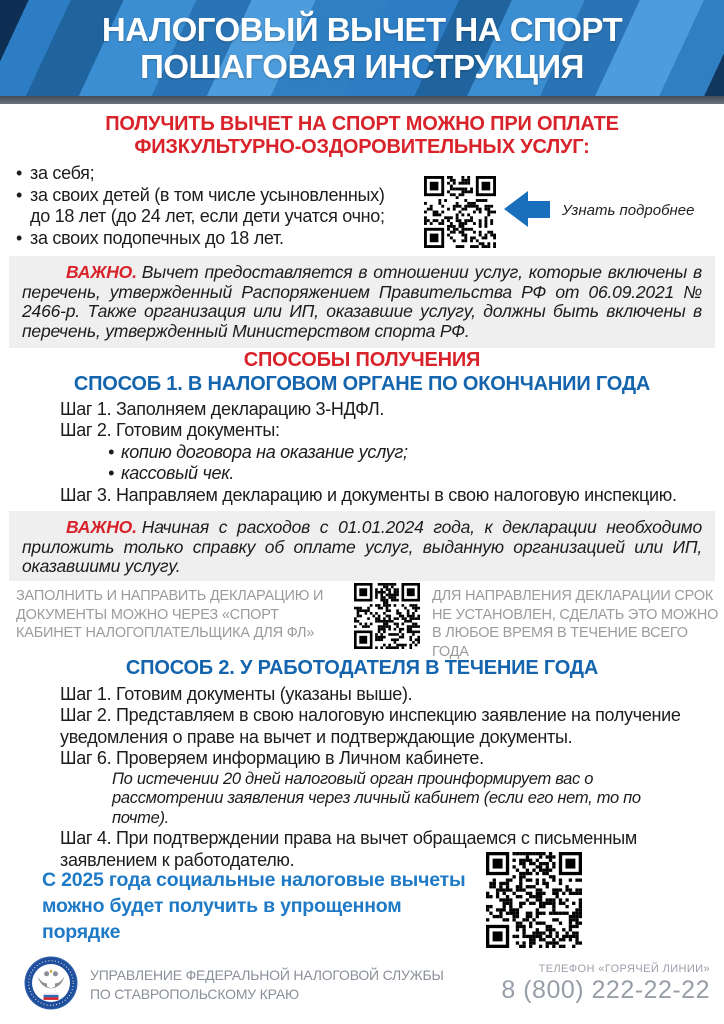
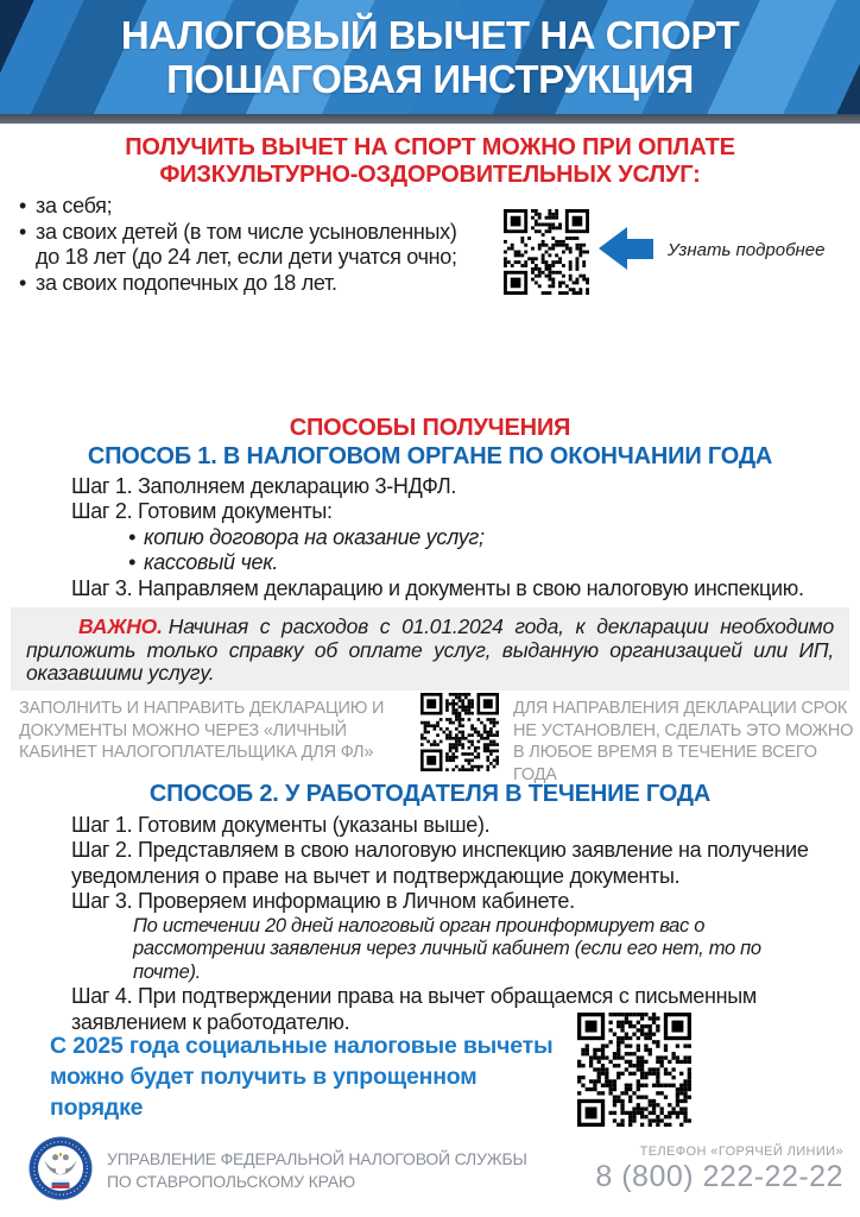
  НАЛОГОВЫЙ ВЫЧЕТ НА СПОРТ
  ПОШАГОВАЯ ИНСТРУКЦИЯ
  ПОЛУЧИТЬ ВЫЧЕТ НА СПОРТ МОЖНО ПРИ ОПЛАТЕ
  ФИЗКУЛЬТУРНО-ОЗДОРОВИТЕЛЬНЫХ УСЛУГ:
  за себя;
  за своих детей (в том числе усыновленных)
  до 18 лет (до 24 лет, если дети учатся очно;
  за своих подопечных до 18 лет.
  Узнать подробнее
- ВАЖНО. Вычет предоставляется в отношении услуг, которые включены в перечень, утвержденный Распоряжением Правительства РФ от 06.09.2021 № 2466-р. Также организация или ИП, оказавшие услугу, должны быть включены в перечень, утвержденный Министерством спорта РФ.
  СПОСОБЫ ПОЛУЧЕНИЯ
  СПОСОБ 1. В НАЛОГОВОМ ОРГАНЕ ПО ОКОНЧАНИИ ГОДА
  Шаг 1. Заполняем декларацию 3-НДФЛ.
  Шаг 2. Готовим документы:
  копию договора на оказание услуг;
  кассовый чек.
  Шаг 3. Направляем декларацию и документы в свою налоговую инспекцию.
  ВАЖНО. Начиная с расходов с 01.01.2024 года, к декларации необходимо приложить только справку об оплате услуг, выданную организацией или ИП, оказавшими услугу.
- ЗАПОЛНИТЬ И НАПРАВИТЬ ДЕКЛАРАЦИЮ И ДОКУМЕНТЫ МОЖНО ЧЕРЕЗ «СПОРТ КАБИНЕТ НАЛОГОПЛАТЕЛЬЩИКА ДЛЯ ФЛ»
+ ЗАПОЛНИТЬ И НАПРАВИТЬ ДЕКЛАРАЦИЮ И ДОКУМЕНТЫ МОЖНО ЧЕРЕЗ «ЛИЧНЫЙ КАБИНЕТ НАЛОГОПЛАТЕЛЬЩИКА ДЛЯ ФЛ»
  ДЛЯ НАПРАВЛЕНИЯ ДЕКЛАРАЦИИ СРОК НЕ УСТАНОВЛЕН, СДЕЛАТЬ ЭТО МОЖНО В ЛЮБОЕ ВРЕМЯ В ТЕЧЕНИЕ ВСЕГО ГОДА
  СПОСОБ 2. У РАБОТОДАТЕЛЯ В ТЕЧЕНИЕ ГОДА
  Шаг 1. Готовим документы (указаны выше).
  Шаг 2. Представляем в свою налоговую инспекцию заявление на получение уведомления о праве на вычет и подтверждающие документы.
- Шаг 6. Проверяем информацию в Личном кабинете.
+ Шаг 3. Проверяем информацию в Личном кабинете.
  По истечении 20 дней налоговый орган проинформирует вас о рассмотрении заявления через личный кабинет (если его нет, то по почте).
  Шаг 4. При подтверждении права на вычет обращаемся с письменным заявлением к работодателю.
  С 2025 года социальные налоговые вычеты
  можно будет получить в упрощенном порядке
  УПРАВЛЕНИЕ ФЕДЕРАЛЬНОЙ НАЛОГОВОЙ СЛУЖБЫ
  ПО СТАВРОПОЛЬСКОМУ КРАЮ
  ТЕЛЕФОН «ГОРЯЧЕЙ ЛИНИИ»
  8 (800) 222-22-22
